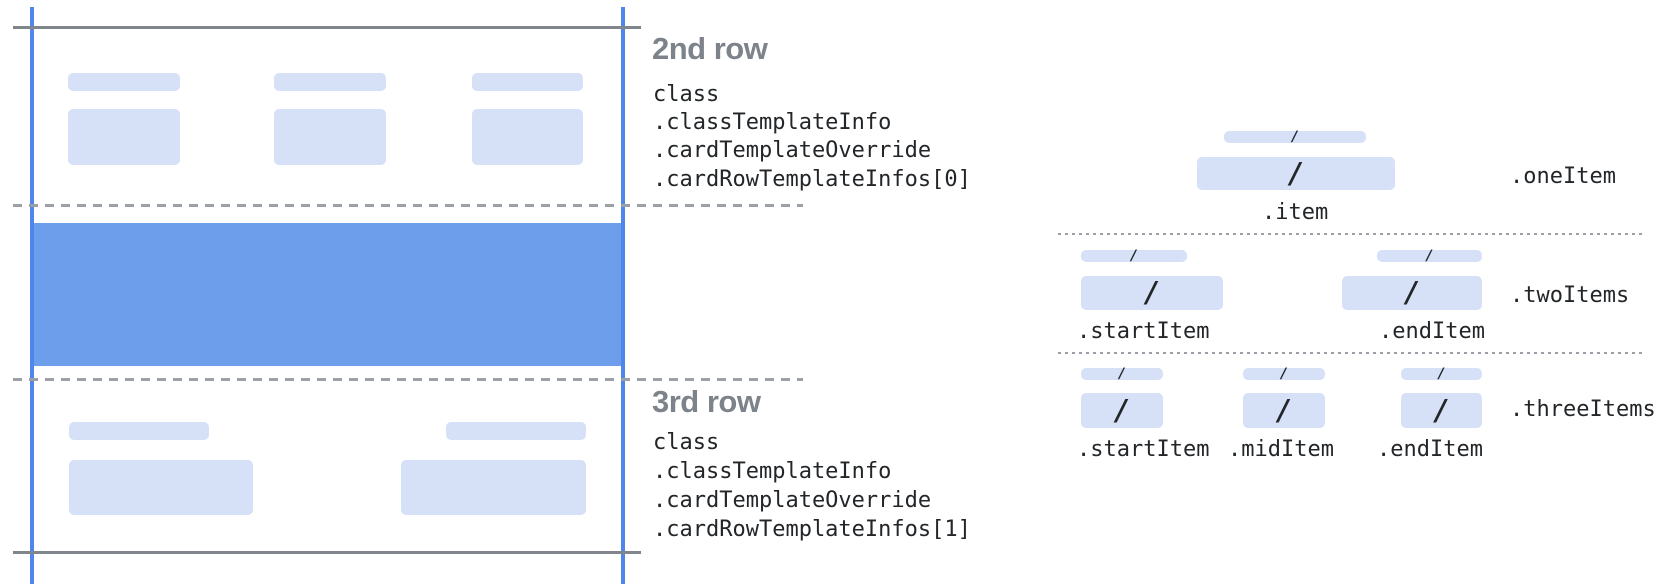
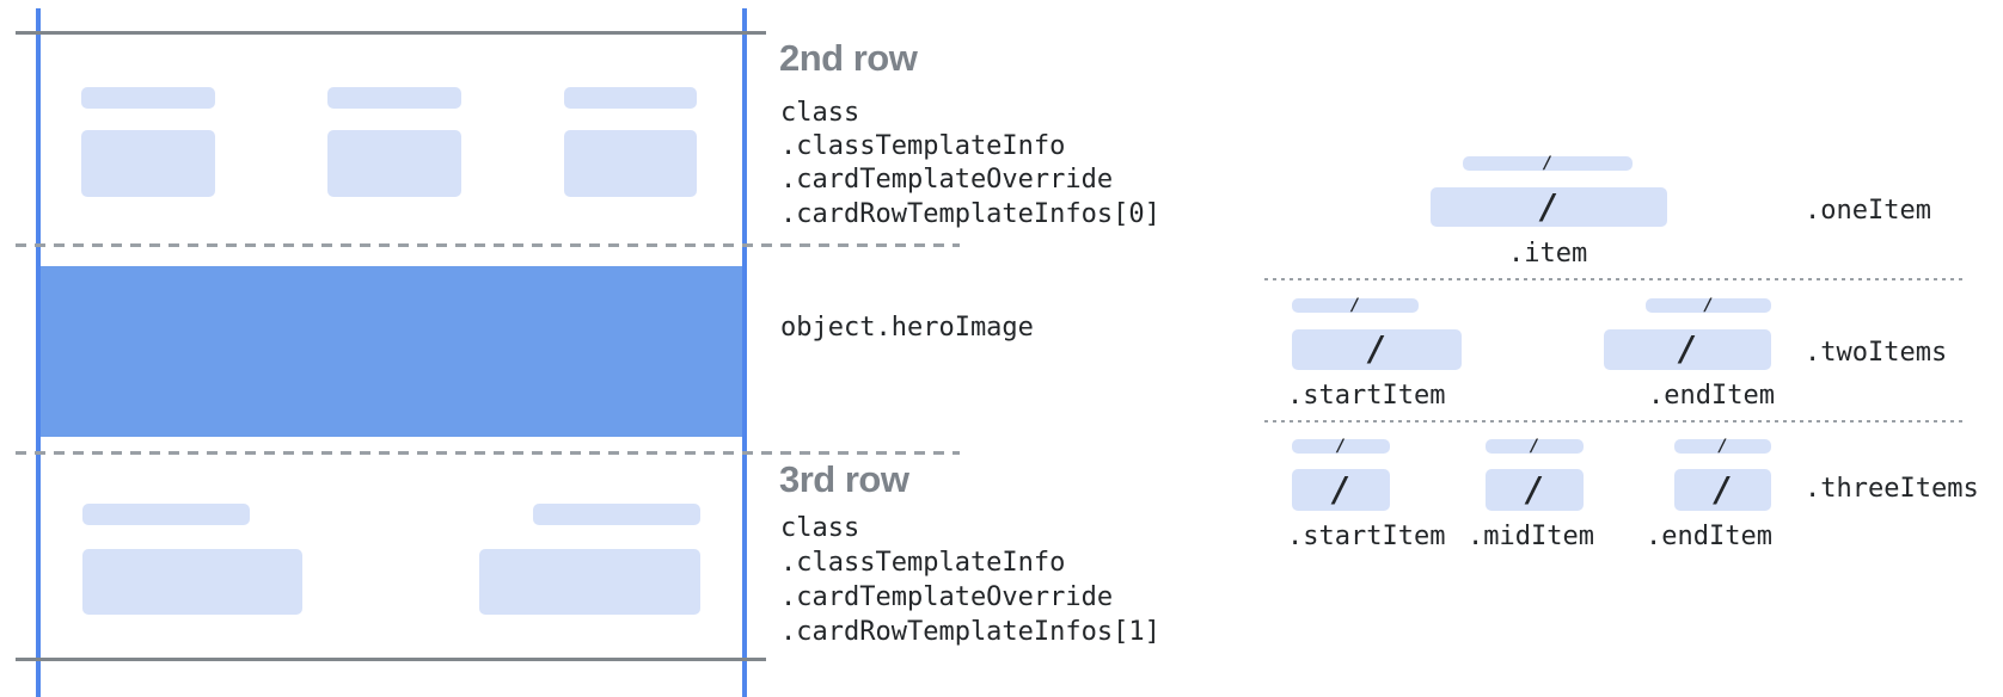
  2nd row
  class
  .classTemplateInfo
  .cardTemplateOverride
  .cardRowTemplateInfos[0]
+ object.heroImage
  3rd row
  class
  .classTemplateInfo
  .cardTemplateOverride
  .cardRowTemplateInfos[1]
  /
  /
  .item
  .oneItem
  /
  /
  /
  /
  .startItem
  .endItem
  .twoItems
  /
  /
  /
  /
  /
  /
  .startItem
  .midItem
  .endItem
  .threeItems
